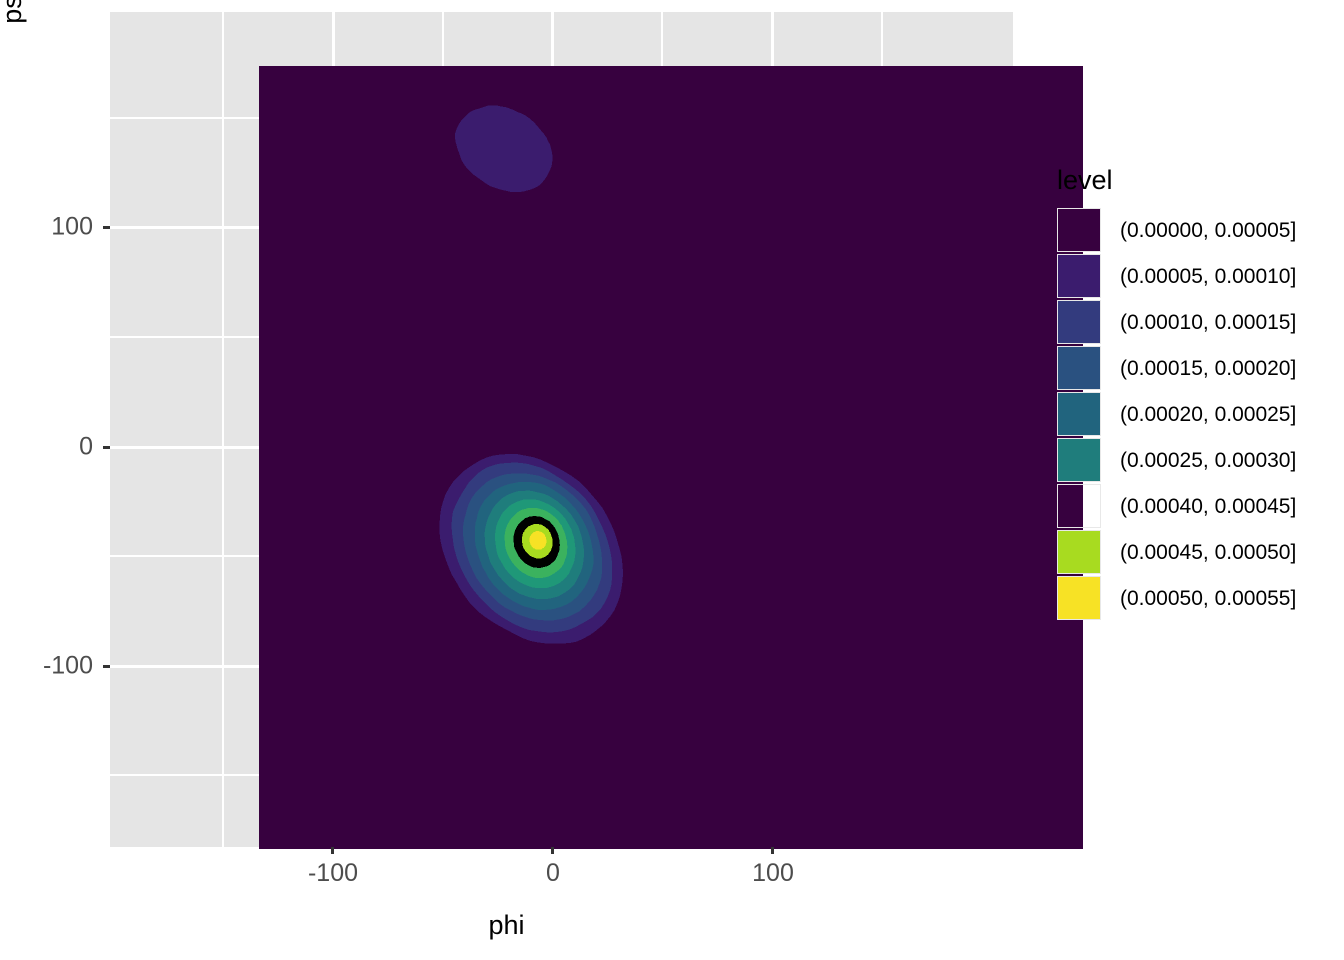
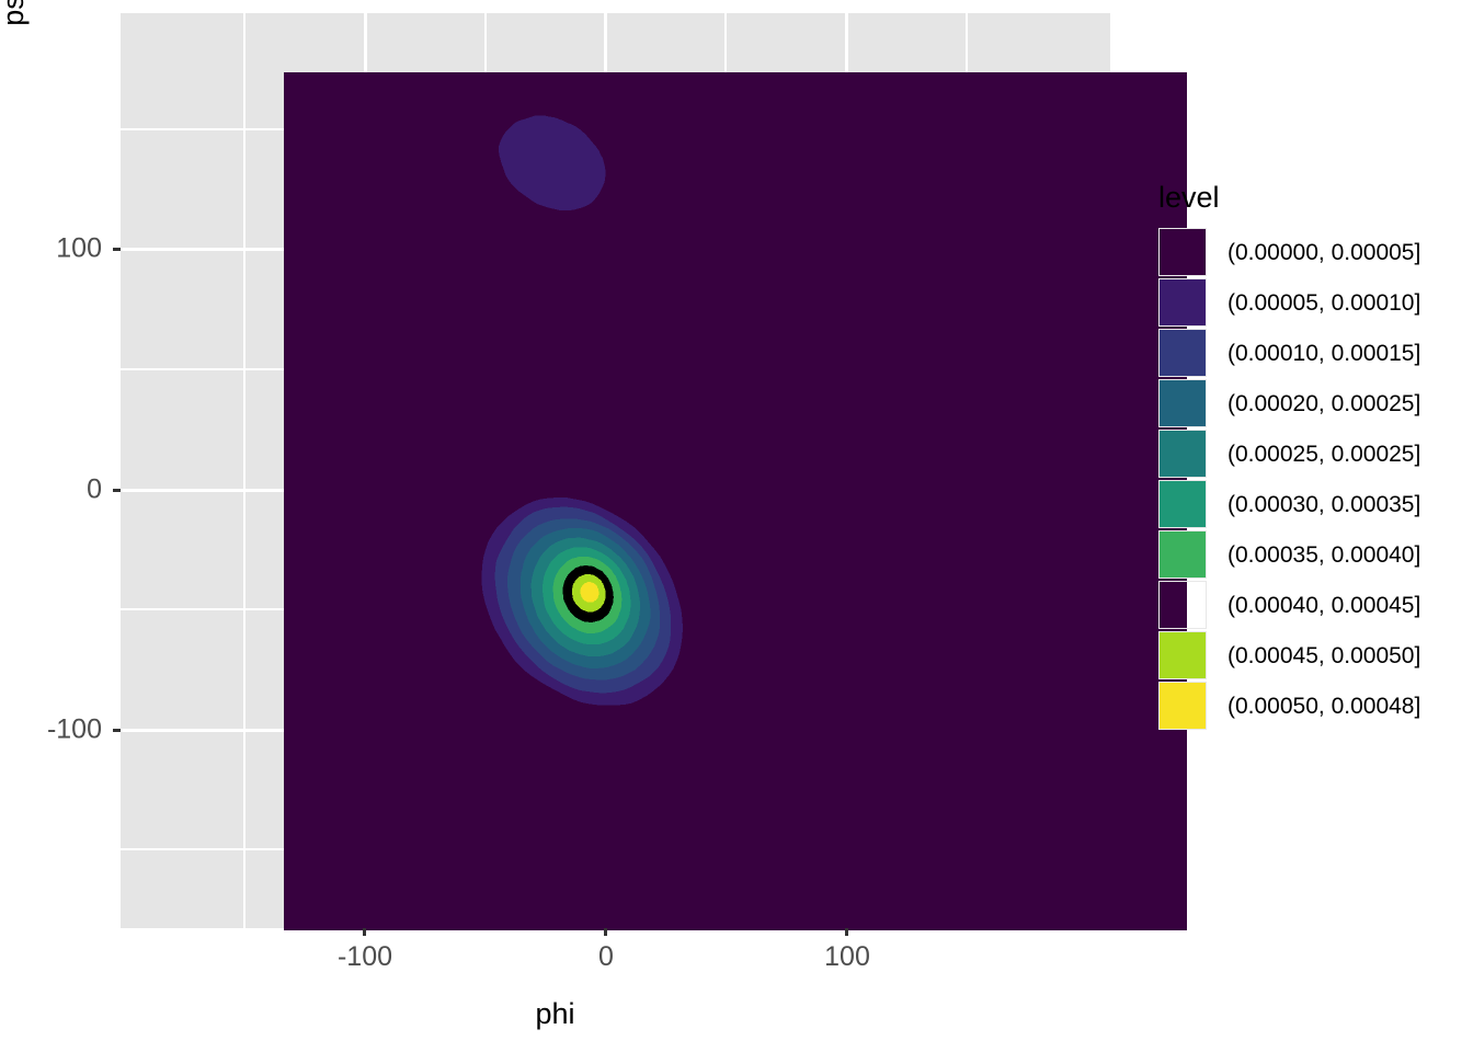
  100
  0
  -100
  -100
  0
  100
  phi
  level
  (0.00000, 0.00005]
  (0.00005, 0.00010]
  (0.00010, 0.00015]
- (0.00015, 0.00020]
  (0.00020, 0.00025]
- (0.00025, 0.00030]
+ (0.00025, 0.00025]
+ (0.00030, 0.00035]
+ (0.00035, 0.00040]
  (0.00040, 0.00045]
  (0.00045, 0.00050]
- (0.00050, 0.00055]
+ (0.00050, 0.00048]
